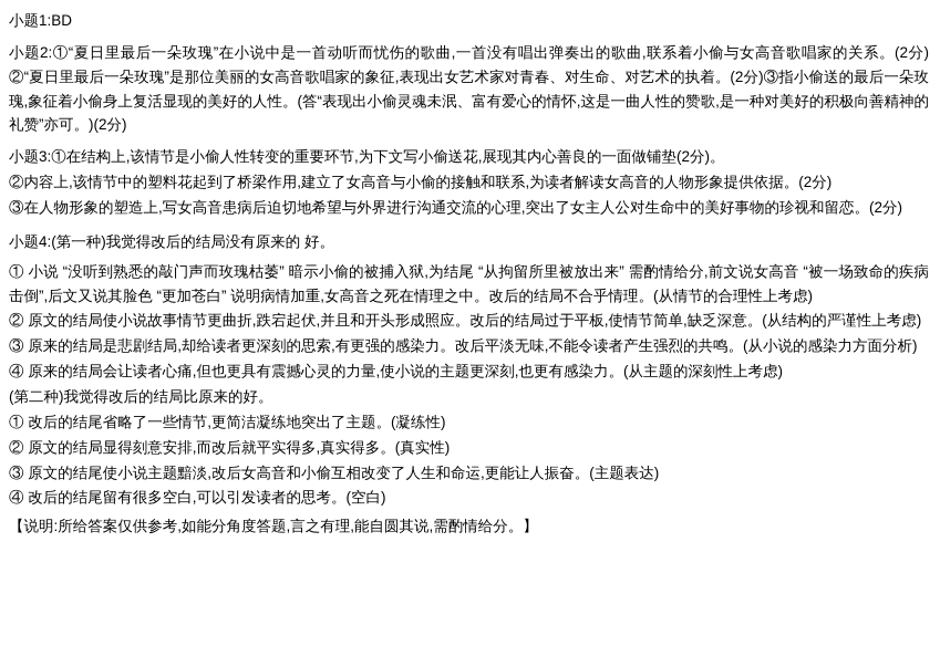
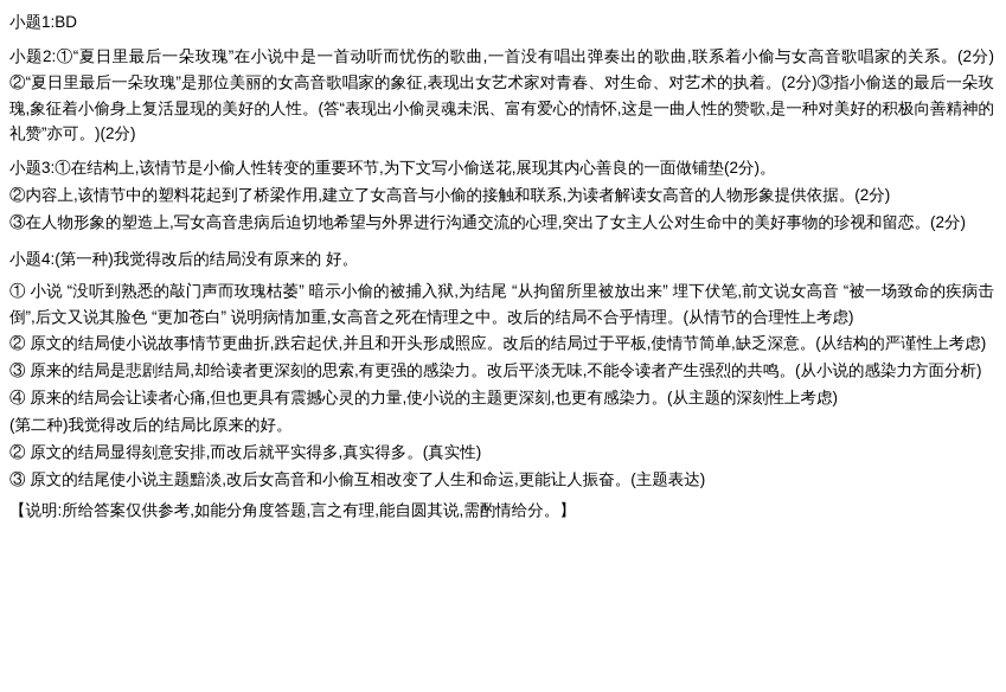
  小题1:BD
  小题2:①“夏日里最后一朵玫瑰”在小说中是一首动听而忧伤的歌曲,一首没有唱出弹奏出的歌曲,联系着小偷与女高音歌唱家的关系。(2分)②“夏日里最后一朵玫瑰”是那位美丽的女高音歌唱家的象征,表现出女艺术家对青春、对生命、对艺术的执着。(2分)③指小偷送的最后一朵玫瑰,象征着小偷身上复活显现的美好的人性。(答“表现出小偷灵魂未泯、富有爱心的情怀,这是一曲人性的赞歌,是一种对美好的积极向善精神的礼赞”亦可。)(2分)
  小题3:①在结构上,该情节是小偷人性转变的重要环节,为下文写小偷送花,展现其内心善良的一面做铺垫(2分)。
  ②内容上,该情节中的塑料花起到了桥梁作用,建立了女高音与小偷的接触和联系,为读者解读女高音的人物形象提供依据。(2分)
  ③在人物形象的塑造上,写女高音患病后迫切地希望与外界进行沟通交流的心理,突出了女主人公对生命中的美好事物的珍视和留恋。(2分)
  小题4:(第一种)我觉得改后的结局没有原来的 好。
- ① 小说 “没听到熟悉的敲门声而玫瑰枯萎” 暗示小偷的被捕入狱,为结尾 “从拘留所里被放出来” 需酌情给分,前文说女高音 “被一场致命的疾病击倒”,后文又说其脸色 “更加苍白” 说明病情加重,女高音之死在情理之中。改后的结局不合乎情理。(从情节的合理性上考虑)
+ ① 小说 “没听到熟悉的敲门声而玫瑰枯萎” 暗示小偷的被捕入狱,为结尾 “从拘留所里被放出来” 埋下伏笔,前文说女高音 “被一场致命的疾病击倒”,后文又说其脸色 “更加苍白” 说明病情加重,女高音之死在情理之中。改后的结局不合乎情理。(从情节的合理性上考虑)
  ② 原文的结局使小说故事情节更曲折,跌宕起伏,并且和开头形成照应。改后的结局过于平板,使情节简单,缺乏深意。(从结构的严谨性上考虑)
  ③ 原来的结局是悲剧结局,却给读者更深刻的思索,有更强的感染力。改后平淡无味,不能令读者产生强烈的共鸣。(从小说的感染力方面分析)
  ④ 原来的结局会让读者心痛,但也更具有震撼心灵的力量,使小说的主题更深刻,也更有感染力。(从主题的深刻性上考虑)
  (第二种)我觉得改后的结局比原来的好。
- ① 改后的结尾省略了一些情节,更简洁凝练地突出了主题。(凝练性)
  ② 原文的结局显得刻意安排,而改后就平实得多,真实得多。(真实性)
  ③ 原文的结尾使小说主题黯淡,改后女高音和小偷互相改变了人生和命运,更能让人振奋。(主题表达)
- ④ 改后的结尾留有很多空白,可以引发读者的思考。(空白)
  【说明:所给答案仅供参考,如能分角度答题,言之有理,能自圆其说,需酌情给分。】
